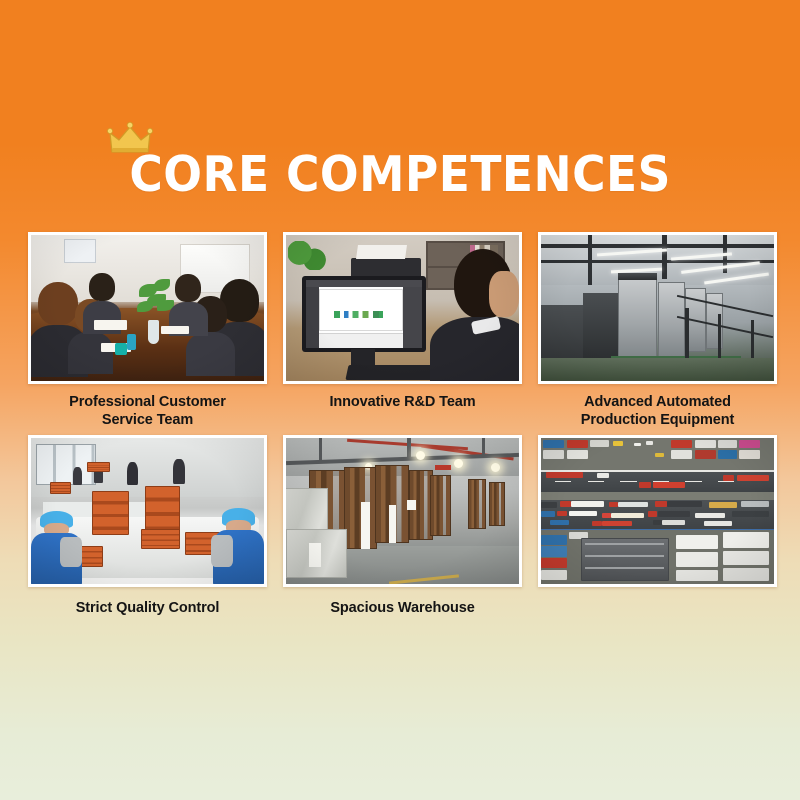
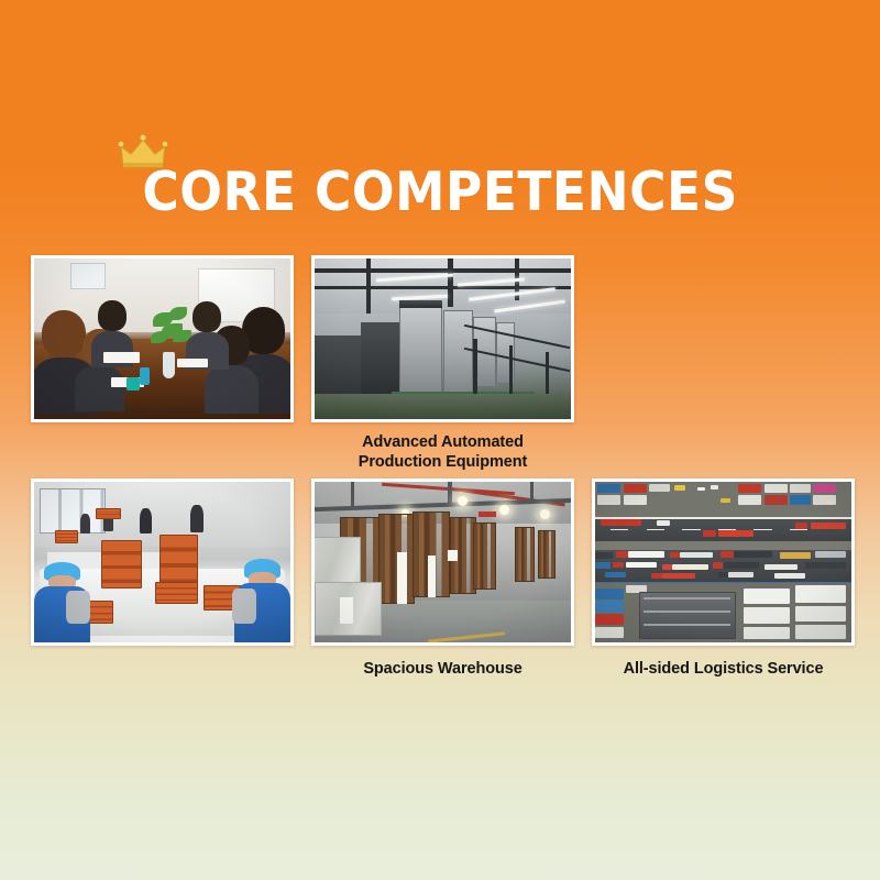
  CORE COMPETENCES
- Professional Customer
- Service Team
- Innovative R&D Team
  Advanced Automated
  Production Equipment
- Strict Quality Control
  Spacious Warehouse
+ All-sided Logistics Service
